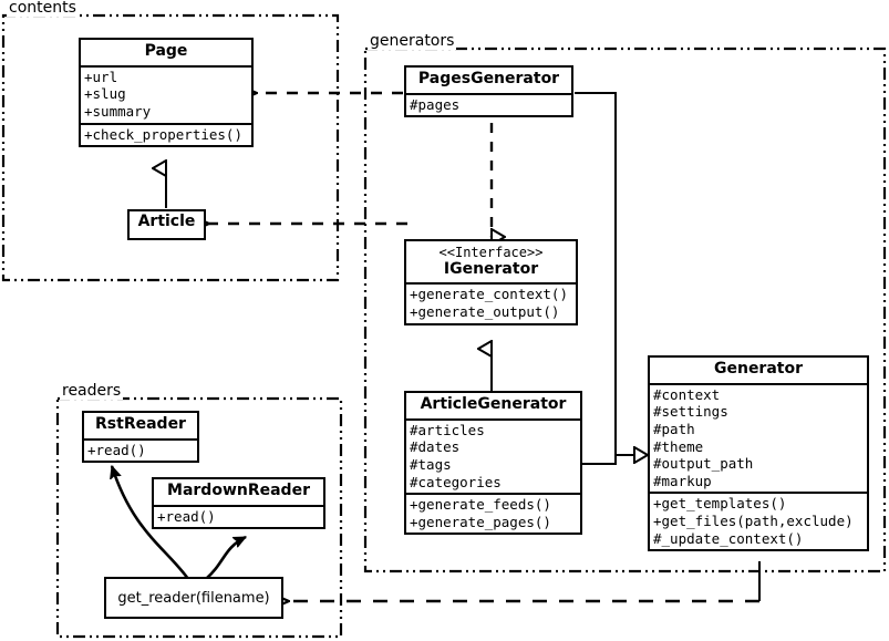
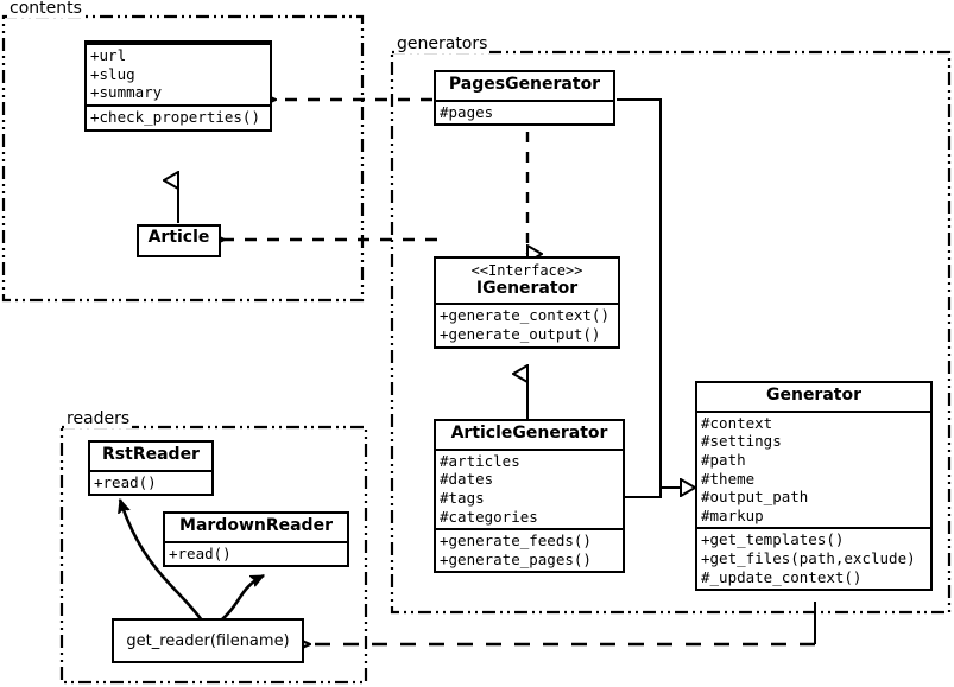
  contents
  generators
  readers
- Page
  +url
  +slug
  +summary
  +check_properties()
  Article
  PagesGenerator
  #pages
  <<Interface>>
  IGenerator
  +generate_context()
  +generate_output()
  ArticleGenerator
  #articles
  #dates
  #tags
  #categories
  +generate_feeds()
  +generate_pages()
  Generator
  #context
  #settings
  #path
  #theme
  #output_path
  #markup
  +get_templates()
  +get_files(path,exclude)
  #_update_context()
  RstReader
  +read()
  MardownReader
  +read()
  get_reader(filename)
